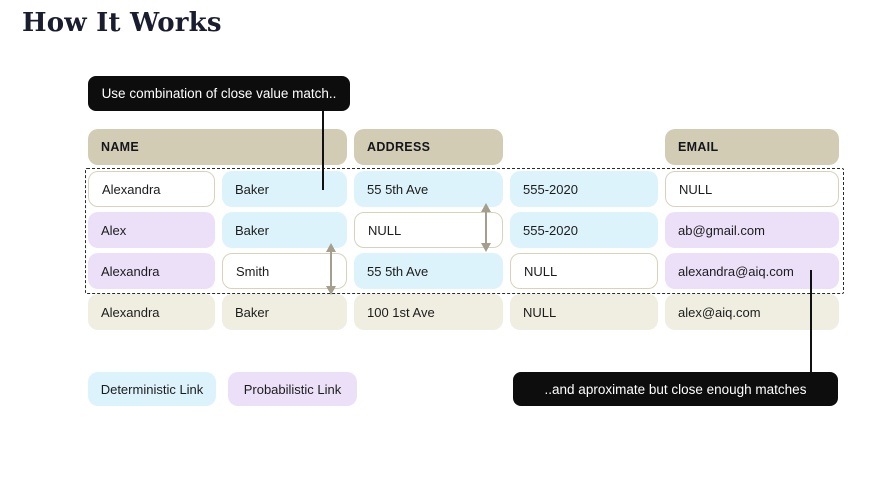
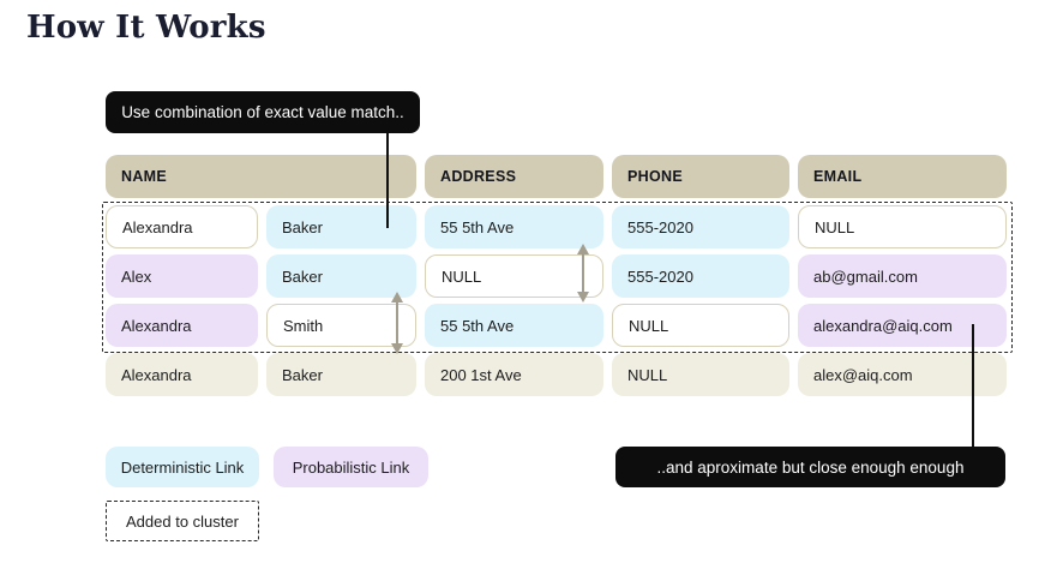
  How It Works
- Use combination of close value match..
+ Use combination of exact value match..
  NAME
  ADDRESS
+ PHONE
  EMAIL
  Alexandra
  Baker
  55 5th Ave
  555-2020
  NULL
  Alex
  Baker
  NULL
  555-2020
  ab@gmail.com
  Alexandra
  Smith
  55 5th Ave
  NULL
  alexandra@aiq.com
  Alexandra
  Baker
- 100 1st Ave
+ 200 1st Ave
  NULL
  alex@aiq.com
- ..and aproximate but close enough matches
+ ..and aproximate but close enough enough
  Deterministic Link
  Probabilistic Link
+ Added to cluster
